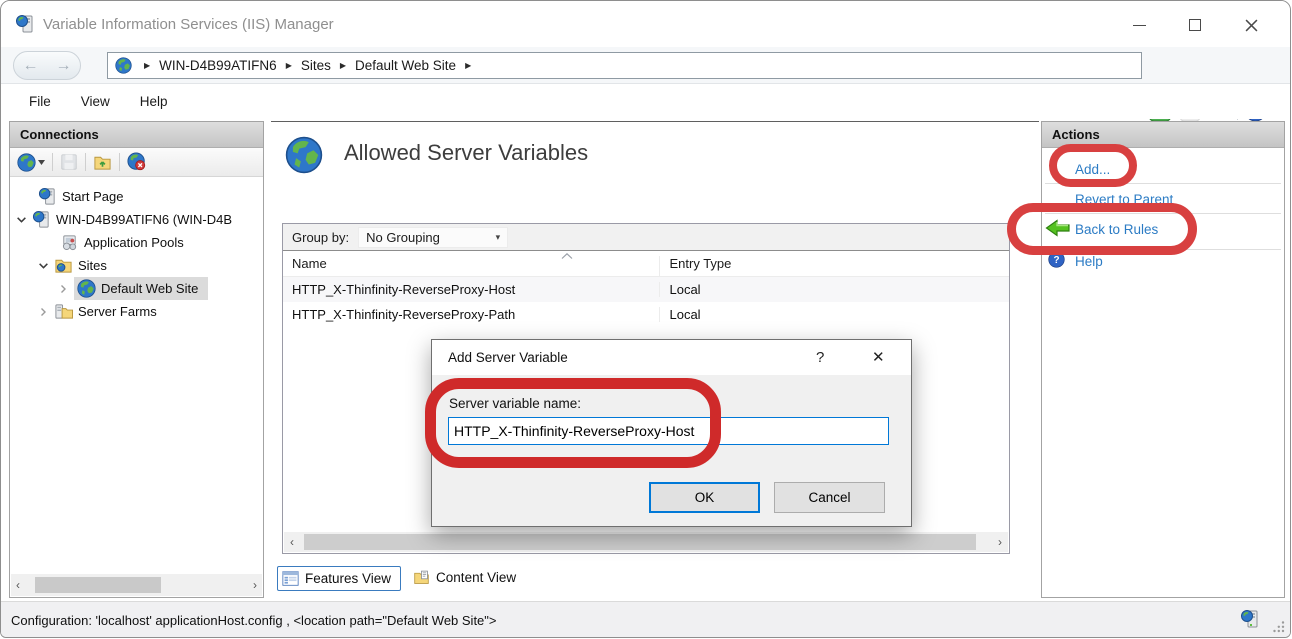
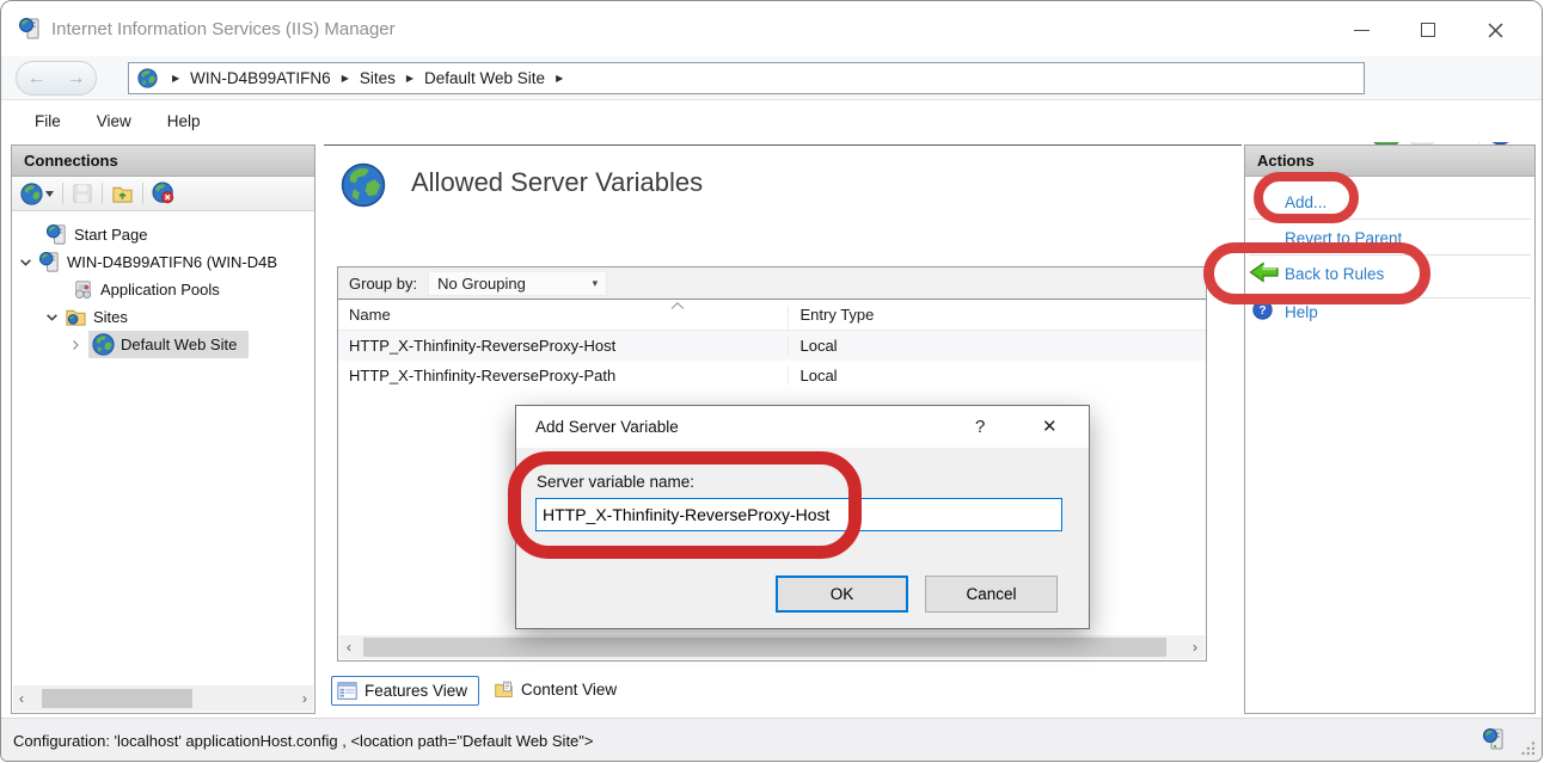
- Variable Information Services (IIS) Manager
+ Internet Information Services (IIS) Manager
  ←
  →
  ▶
  WIN-D4B99ATIFN6
  ▶
  Sites
  ▶
  Default Web Site
  ▶
  File
  View
  Help
  Connections
  Start Page
  WIN-D4B99ATIFN6 (WIN-D4B
  Application Pools
  Sites
  Default Web Site
- Server Farms
  ‹
  ›
  Allowed Server Variables
  Group by:
  No Grouping
  ▾
  Name
  Entry Type
  HTTP_X-Thinfinity-ReverseProxy-Host
  Local
  HTTP_X-Thinfinity-ReverseProxy-Path
  Local
  ‹
  ›
  Features View
  Content View
  Actions
  Add...
  Revert to Parent
  Back to Rules
  ?
  Help
  Add Server Variable
  ?
  ✕
  Server variable name:
  HTTP_X-Thinfinity-ReverseProxy-Host
  OK
  Cancel
  Configuration: 'localhost' applicationHost.config , <location path="Default Web Site">
